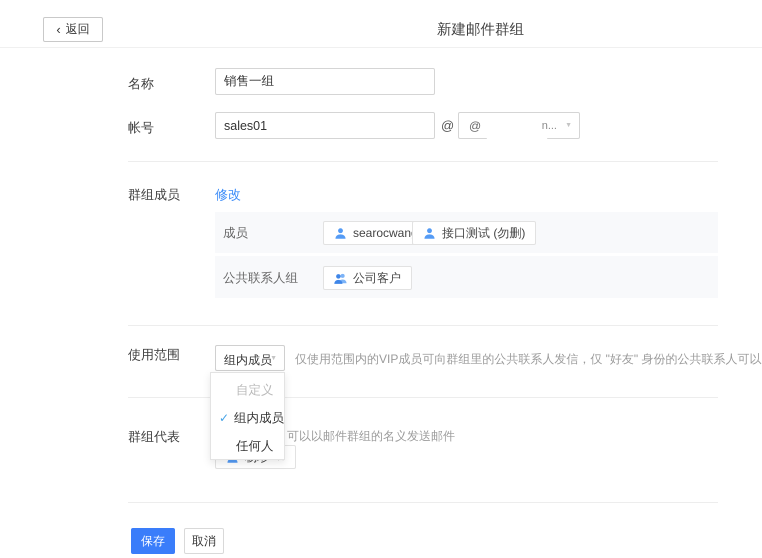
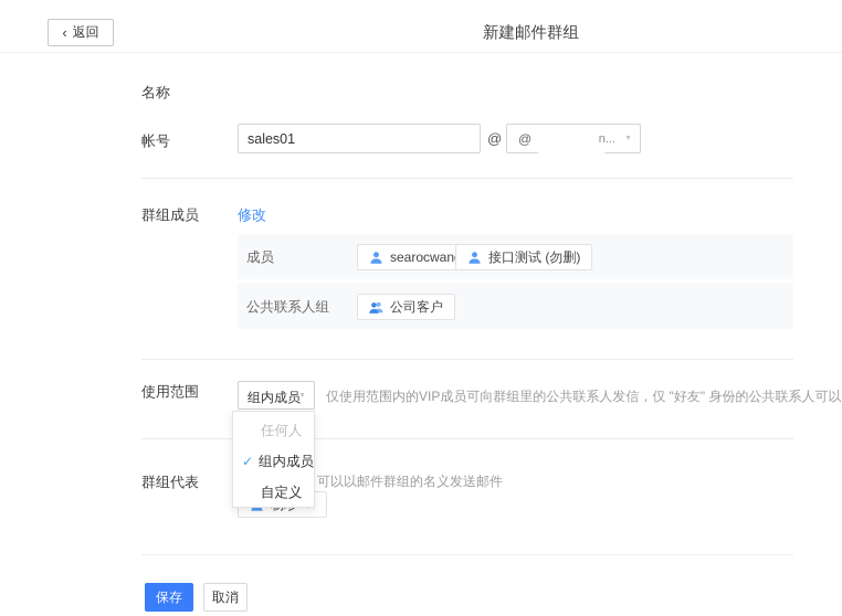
  ‹
  返回
  新建邮件群组
  名称
- 销售一组
  帐号
  sales01
  @
  @
  n...
  群组成员
  修改
  成员
  searocwan
  接口测试 (勿删)
  公共联系人组
  公司客户
  使用范围
  组内成员
  仅使用范围内的VIP成员可向群组里的公共联系人发信，仅 "好友" 身份的公共联系人可以
- 自定义
+ 任何人
  ✓
  组内成员
- 任何人
+ 自定义
  群组代表
  可以以邮件群组的名义发送邮件
  保存
  取消
